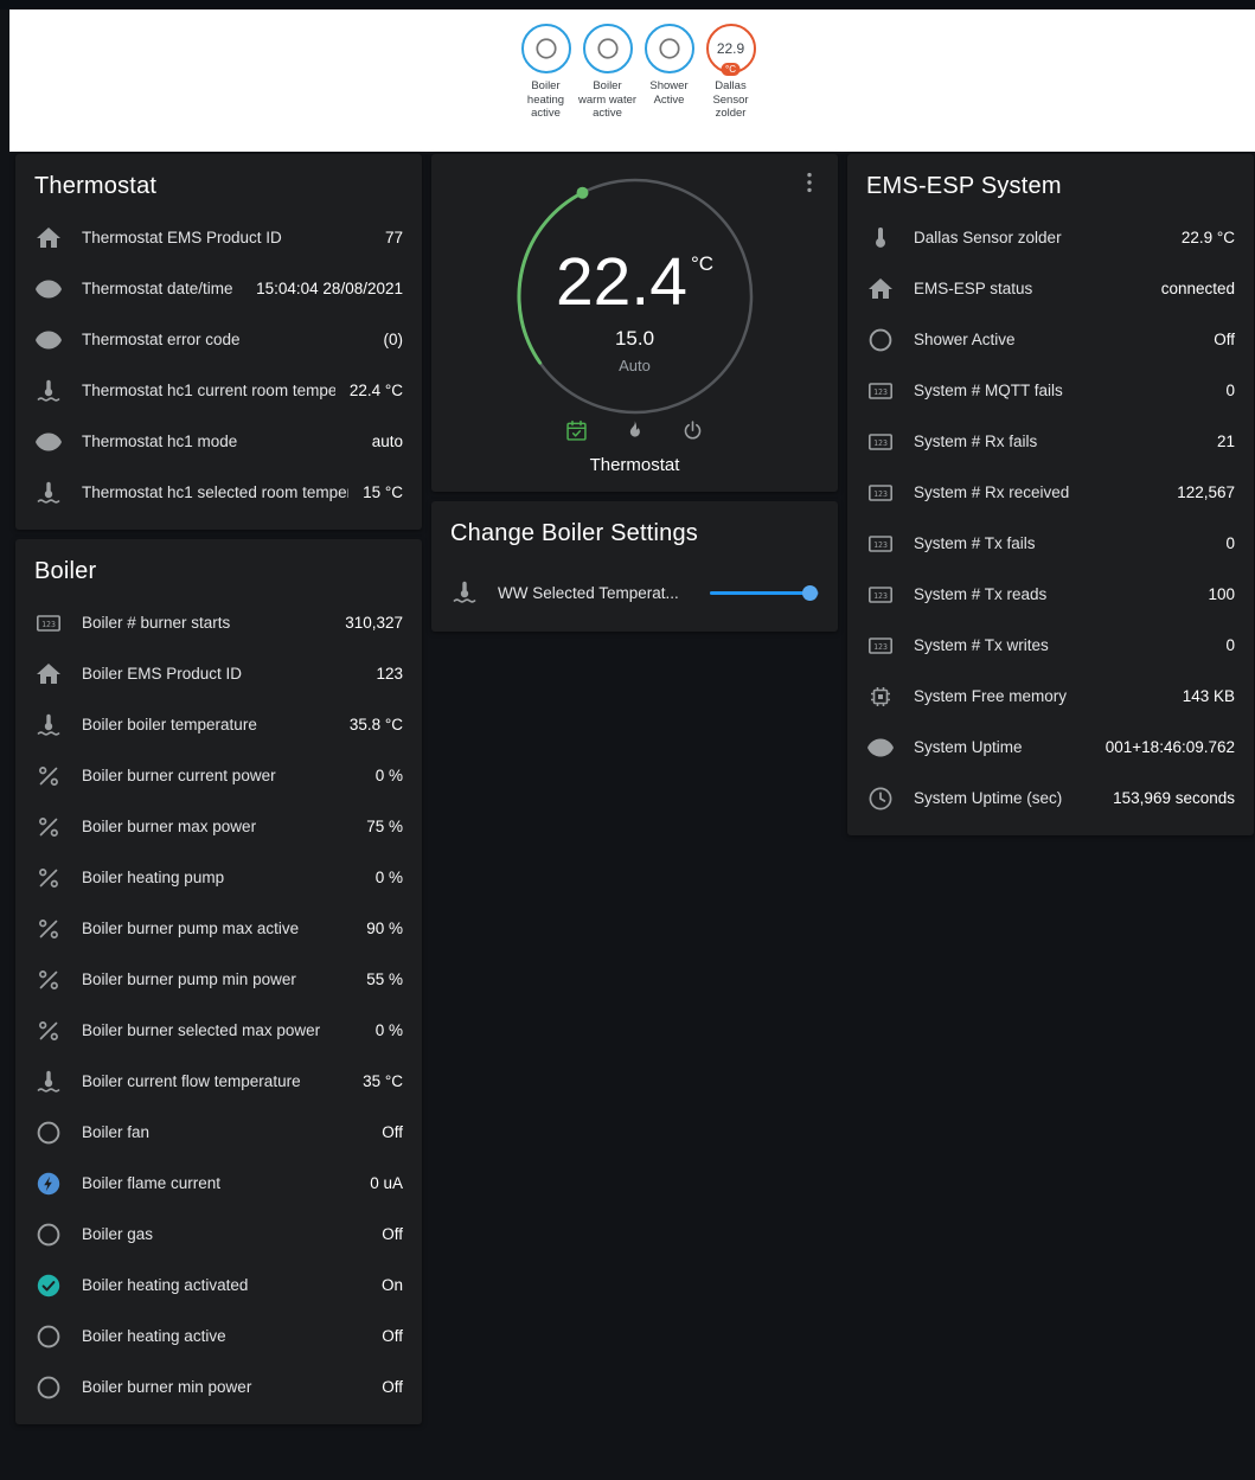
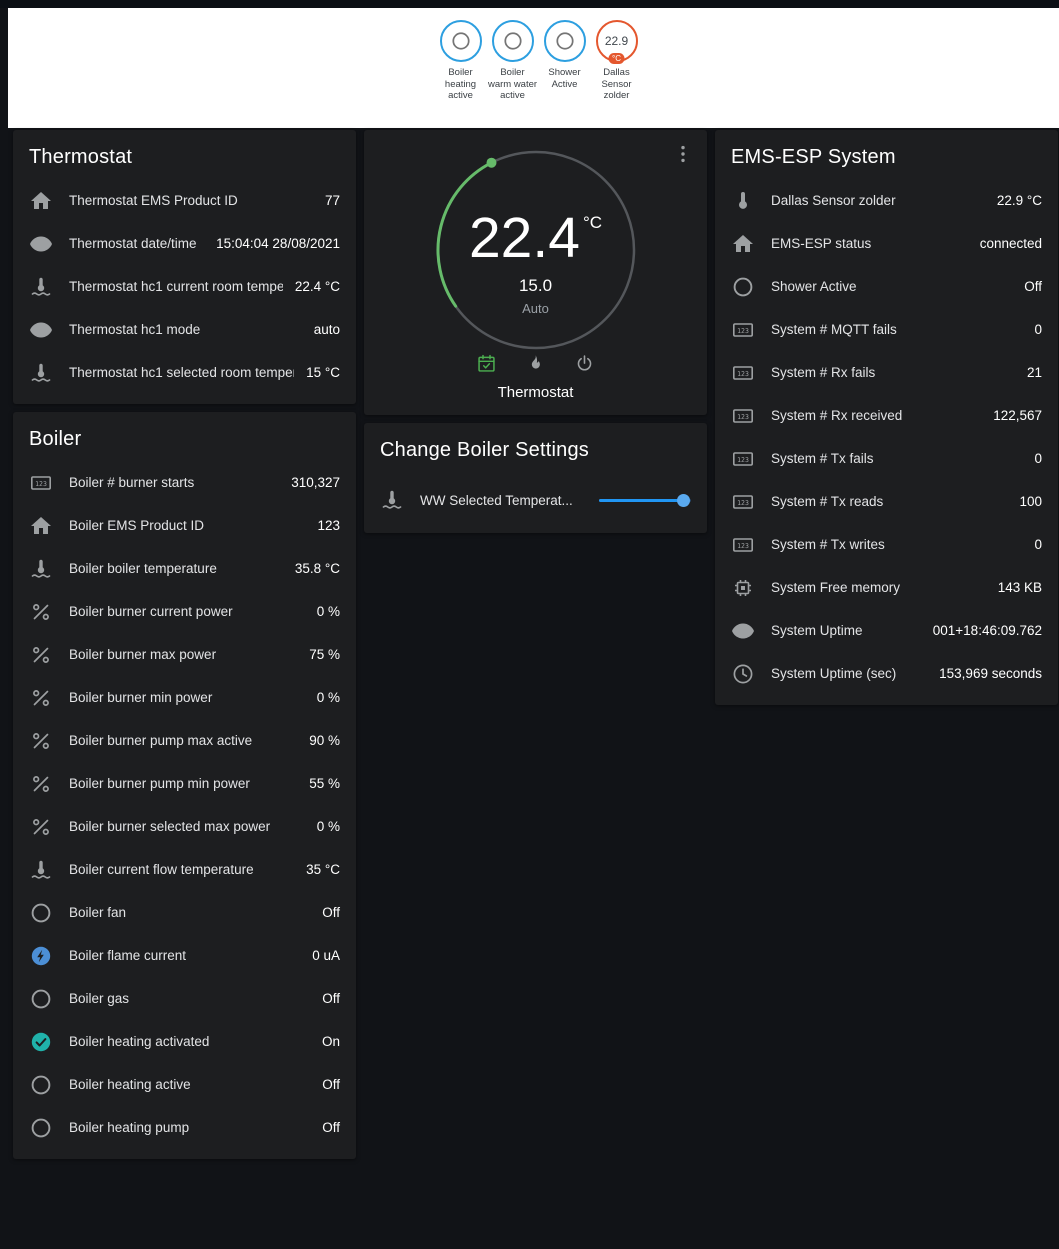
  Boiler heating active
  Boiler warm water active
  Shower Active
  22.9
  °C
  Dallas Sensor zolder
  Thermostat
  Thermostat EMS Product ID
  77
  Thermostat date/time
  15:04:04 28/08/2021
- Thermostat error code
- (0)
  Thermostat hc1 current room tempe
  22.4 °C
  Thermostat hc1 mode
  auto
  Thermostat hc1 selected room tempe
  15 °C
  Boiler
  123
  Boiler # burner starts
  310,327
  Boiler EMS Product ID
  123
  Boiler boiler temperature
  35.8 °C
  Boiler burner current power
  0 %
  Boiler burner max power
  75 %
- Boiler heating pump
+ Boiler burner min power
  0 %
  Boiler burner pump max active
  90 %
  Boiler burner pump min power
  55 %
  Boiler burner selected max power
  0 %
  Boiler current flow temperature
  35 °C
  Boiler fan
  Off
  Boiler flame current
  0 uA
  Boiler gas
  Off
  Boiler heating activated
  On
  Boiler heating active
  Off
- Boiler burner min power
+ Boiler heating pump
  Off
  22.4
  °C
  15.0
  Auto
  Thermostat
  Change Boiler Settings
  WW Selected Temperat...
  EMS-ESP System
  Dallas Sensor zolder
  22.9 °C
  EMS-ESP status
  connected
  Shower Active
  Off
  123
  System # MQTT fails
  0
  123
  System # Rx fails
  21
  123
  System # Rx received
  122,567
  123
  System # Tx fails
  0
  123
  System # Tx reads
  100
  123
  System # Tx writes
  0
  System Free memory
  143 KB
  System Uptime
  001+18:46:09.762
  System Uptime (sec)
  153,969 seconds
